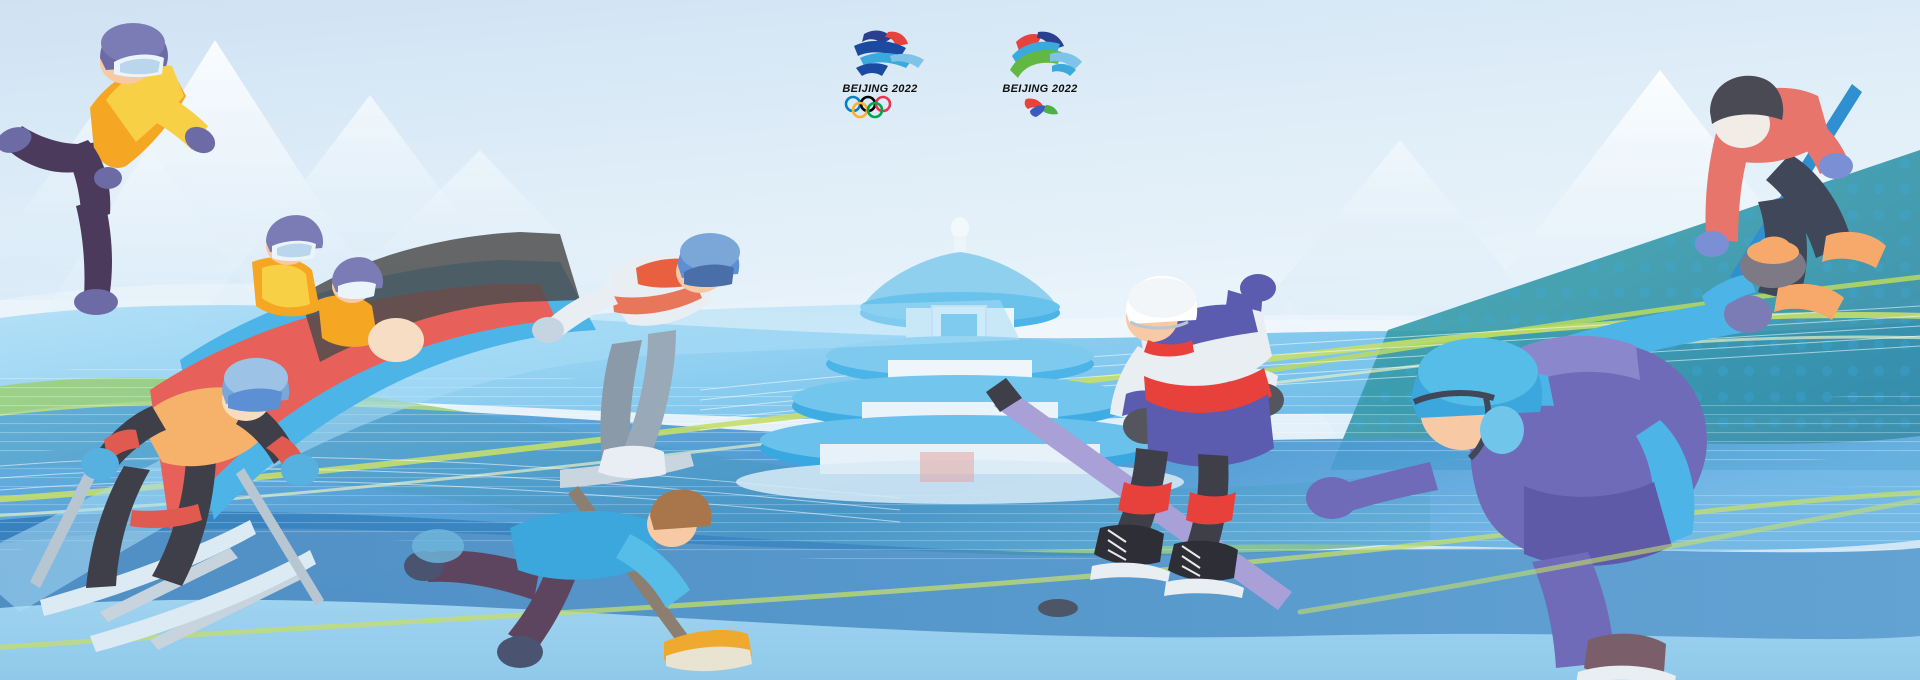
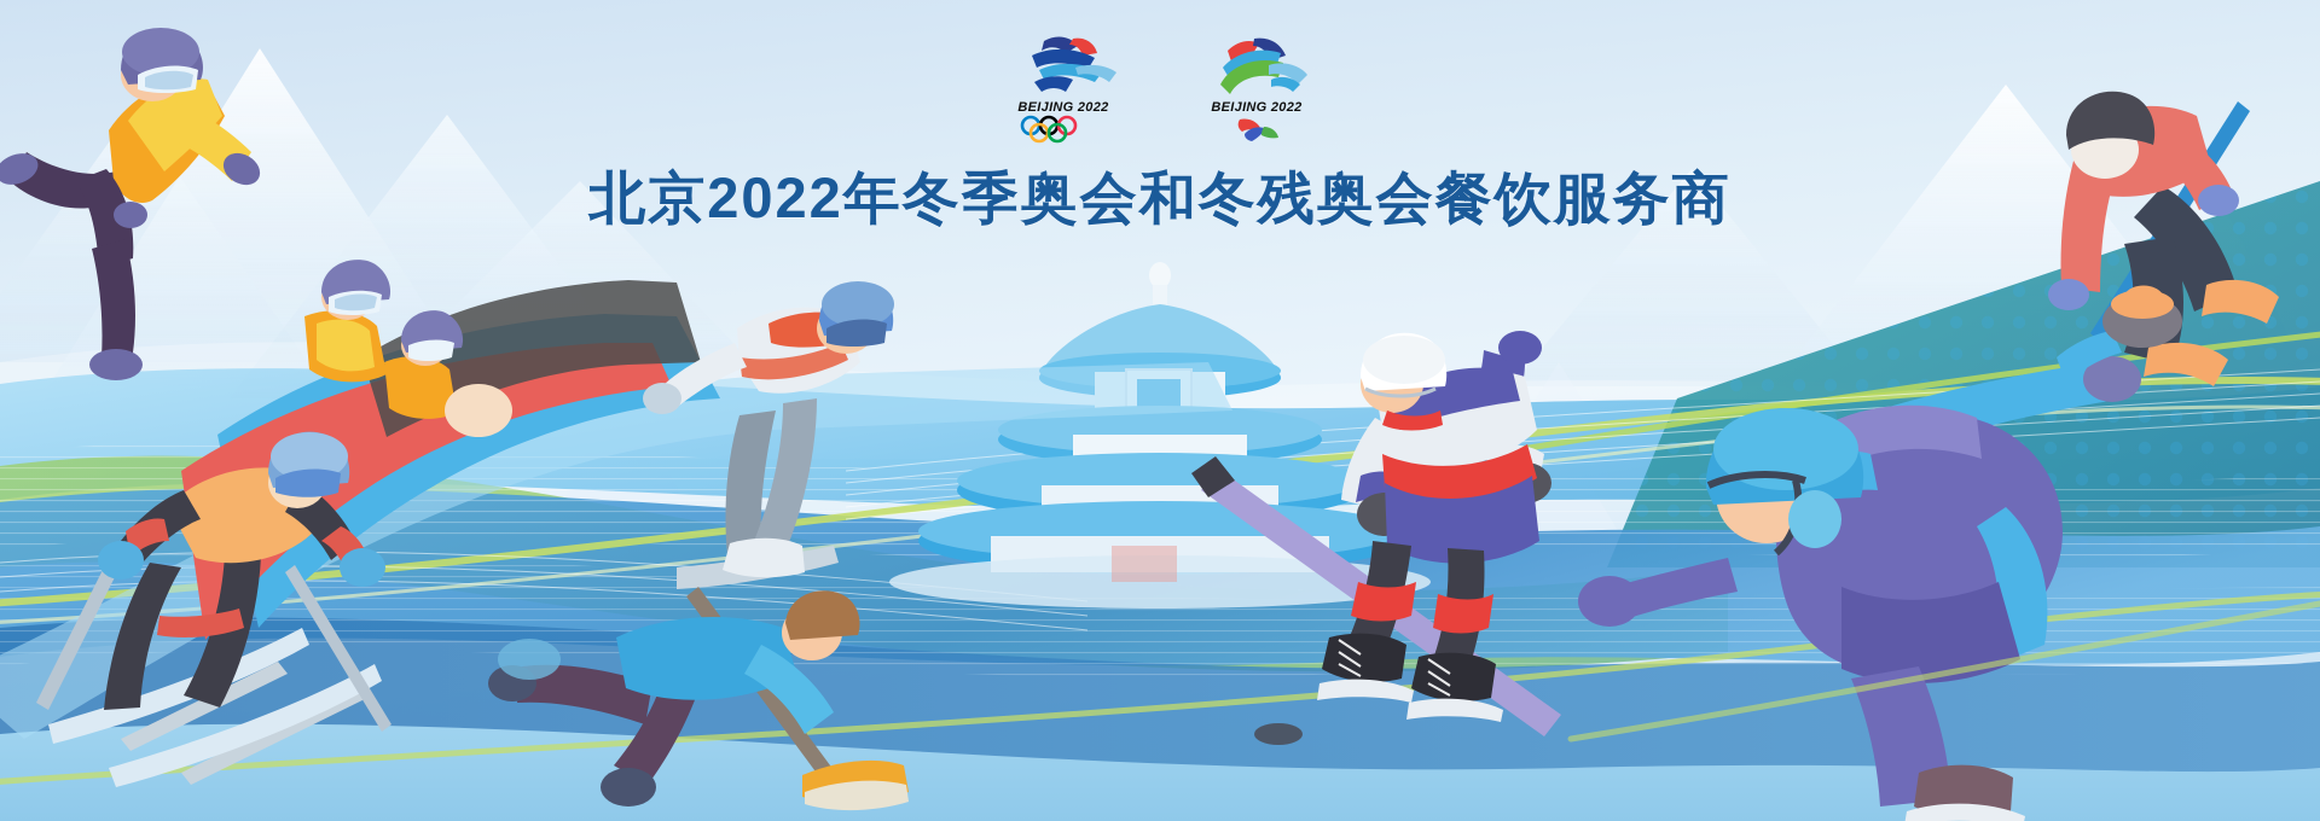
  BEIJING 2022
  BEIJING 2022
+ 北京2022年冬季奥会和冬残奥会餐饮服务商
